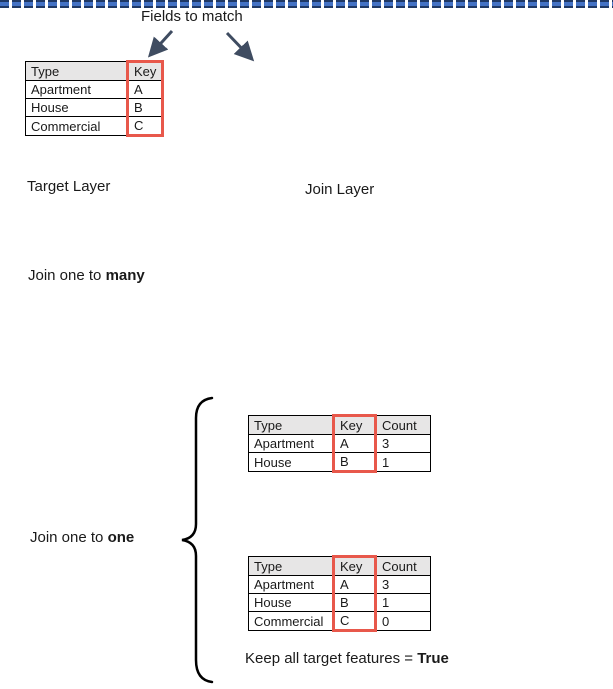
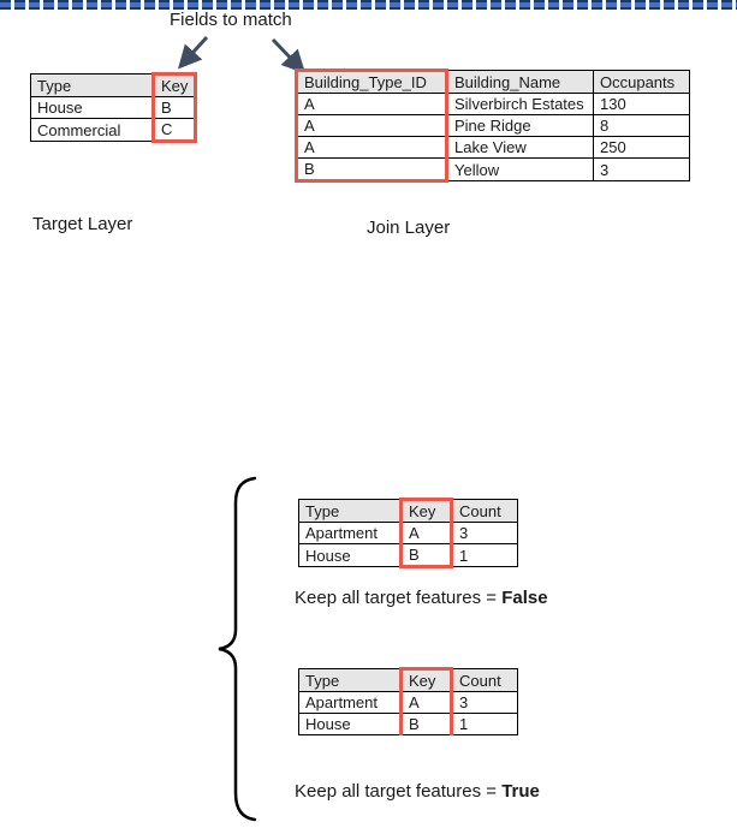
  Fields to match
  Type	Key
- Apartment	A
  House	B
  Commercial	C
+ Building_Type_ID	Building_Name	Occupants
+ A	Silverbirch Estates	130
+ A	Pine Ridge	8
+ A	Lake View	250
+ B	Yellow	3
  Target Layer
  Join Layer
- Join one to many
- Join one to one
  Type	Key	Count
  Apartment	A	3
  House	B	1
+ Keep all target features = False
  Type	Key	Count
  Apartment	A	3
  House	B	1
- Commercial	C	0
  Keep all target features = True
